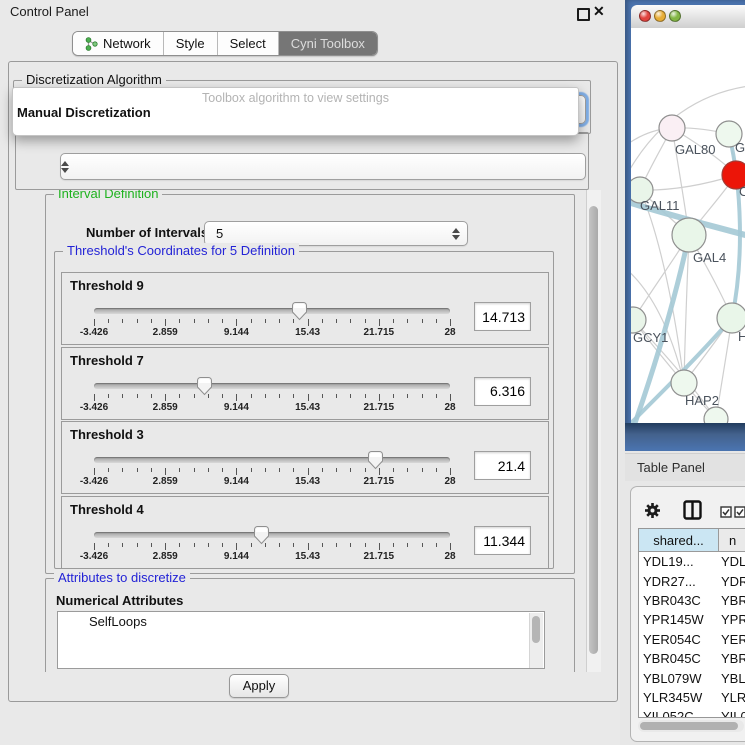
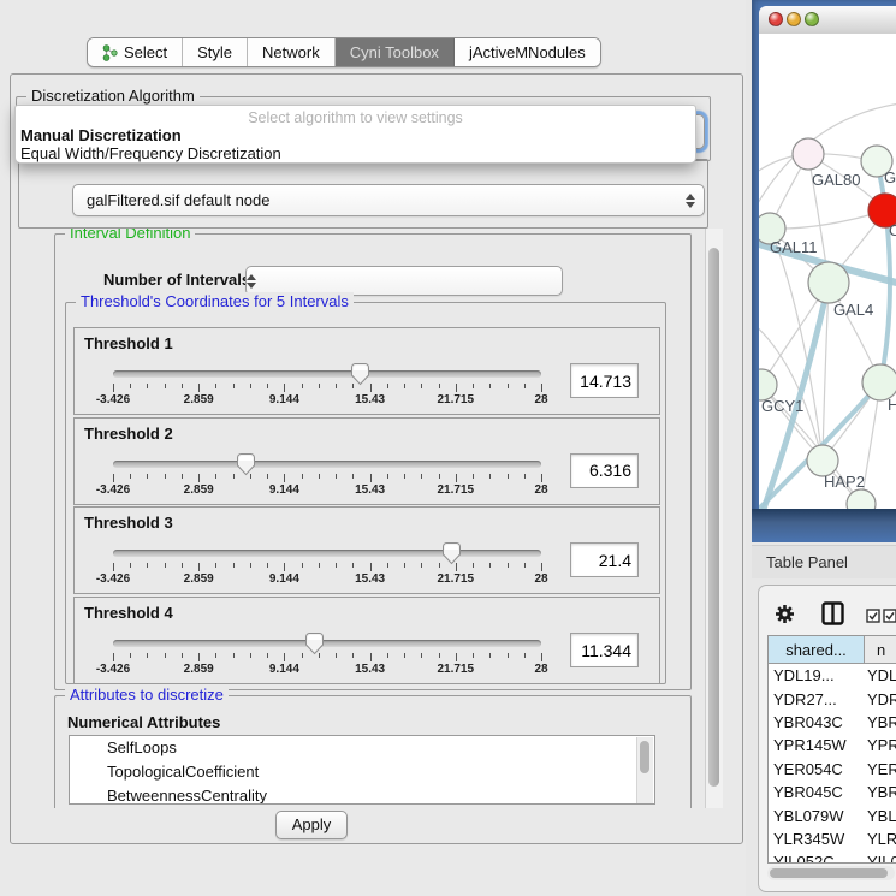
- Control Panel
- ✕
- Network
+ Select
  Style
- Select
+ Network
  Cyni Toolbox
+ jActiveMNodules
  Discretization Algorithm
- Toolbox algorithm to view settings
+ Select algorithm to view settings
  Manual Discretization
+ Equal Width/Frequency Discretization
+ galFiltered.sif default node
  Interval Definition
  Number of Interval
- 5
- Threshold's Coordinates for 5 Definition
+ Threshold's Coordinates for 5 Intervals
- Threshold 9
+ Threshold 1
  -3.426
  2.859
  9.144
  15.43
  21.715
  28
  14.713
- Threshold 7
+ Threshold 2
  -3.426
  2.859
  9.144
  15.43
  21.715
  28
  6.316
  Threshold 3
  -3.426
  2.859
  9.144
  15.43
  21.715
  28
  21.4
  Threshold 4
  -3.426
  2.859
  9.144
  15.43
  21.715
  28
  11.344
  Attributes to discretize
  Numerical Attributes
  SelfLoops
+ TopologicalCoefficient
+ BetweennessCentrality
  Apply
  GAL80
  C
  GAL11
  GAL4
  GCY1
  H
  HAP2
  Table Panel
  shared...
  n
  YDL19...
  YDL
  YDR27...
  YDR
  YBR043C
  YBR
  YPR145W
  YPR
  YER054C
  YER
  YBR045C
  YBR
  YBL079W
  YBL
  YLR345W
  YLR
  YIL052C
  YIL0
